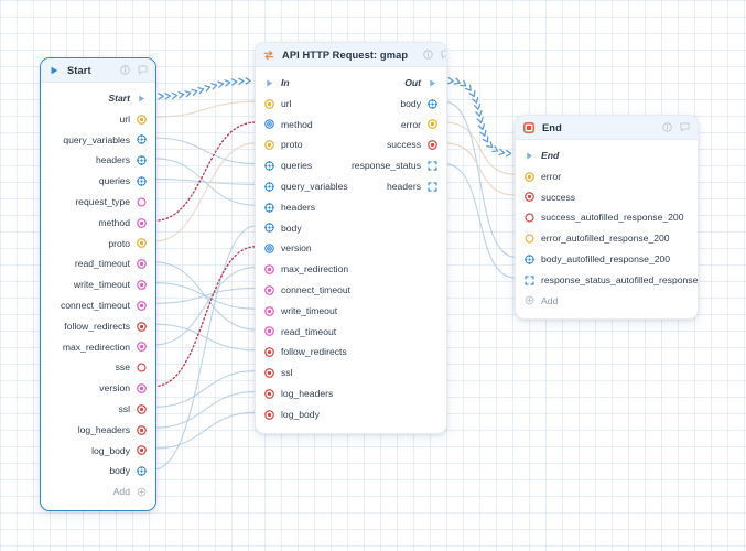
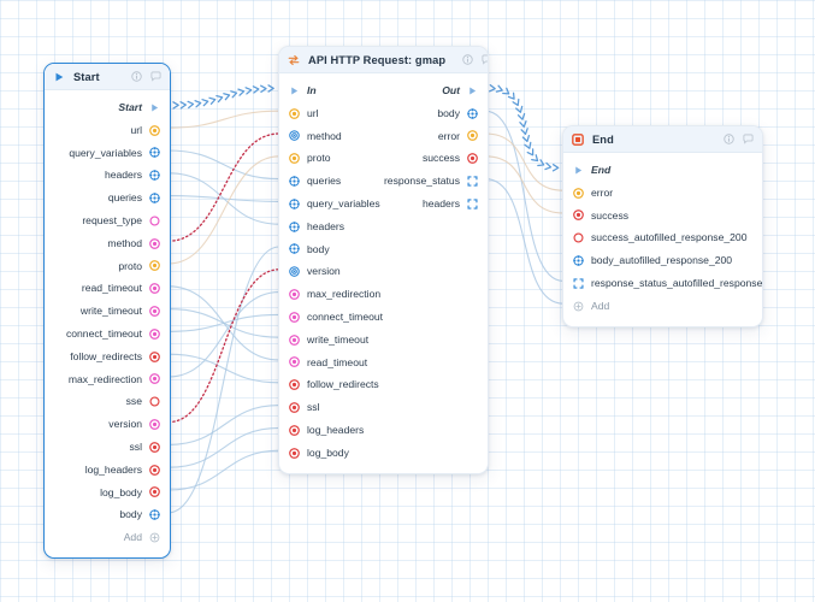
  Start
  Start
  url
  query_variables
  headers
  queries
  request_type
  method
  proto
  read_timeout
  write_timeout
  connect_timeout
  follow_redirects
  max_redirection
  sse
  version
  ssl
  log_headers
  log_body
  body
  Add
  API HTTP Request: gmap
  In
  Out
  url
  body
  method
  error
  proto
  success
  queries
  response_status
  query_variables
  headers
  headers
  body
  version
  max_redirection
  connect_timeout
  write_timeout
  read_timeout
  follow_redirects
  ssl
  log_headers
  log_body
  End
  End
  error
  success
  success_autofilled_response_200
- error_autofilled_response_200
  body_autofilled_response_200
  response_status_autofilled_response
  Add
